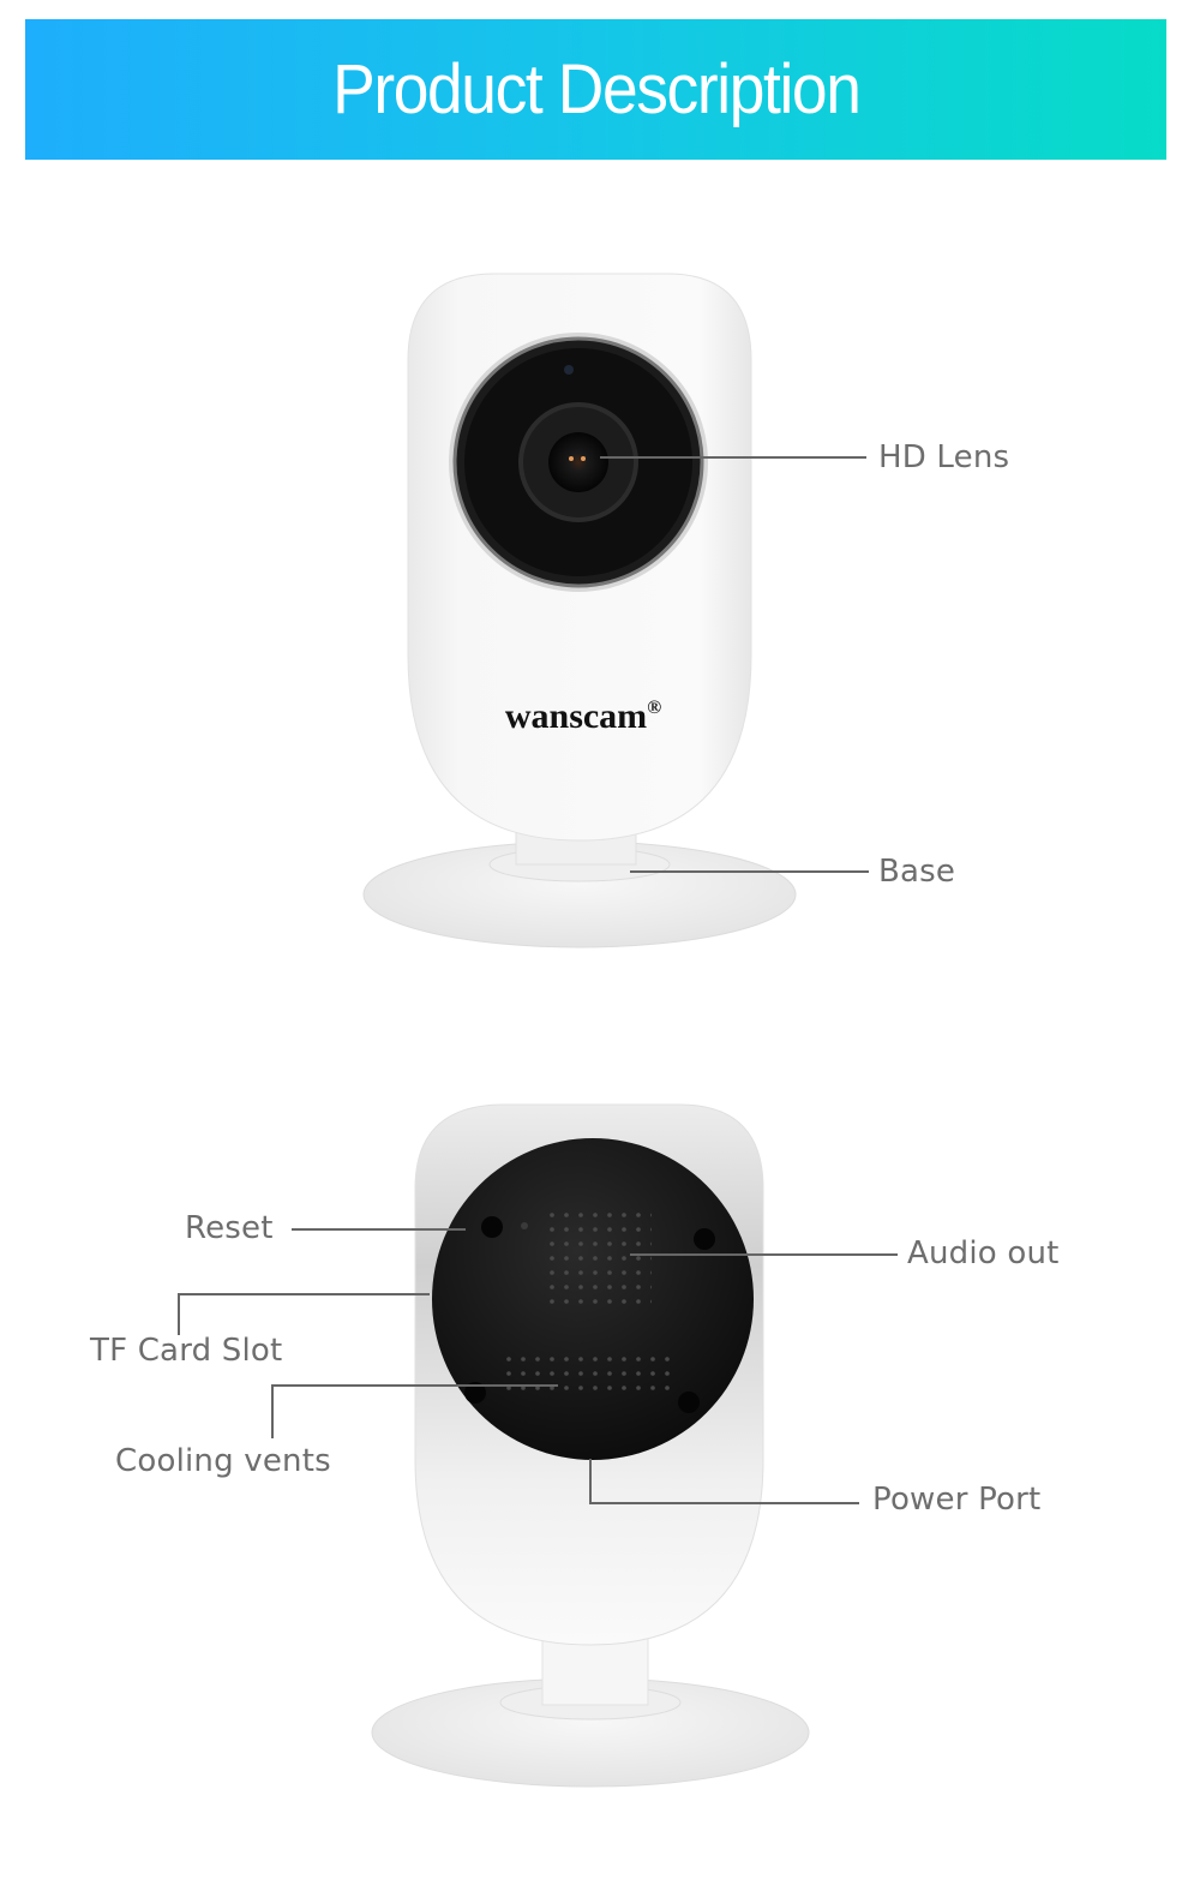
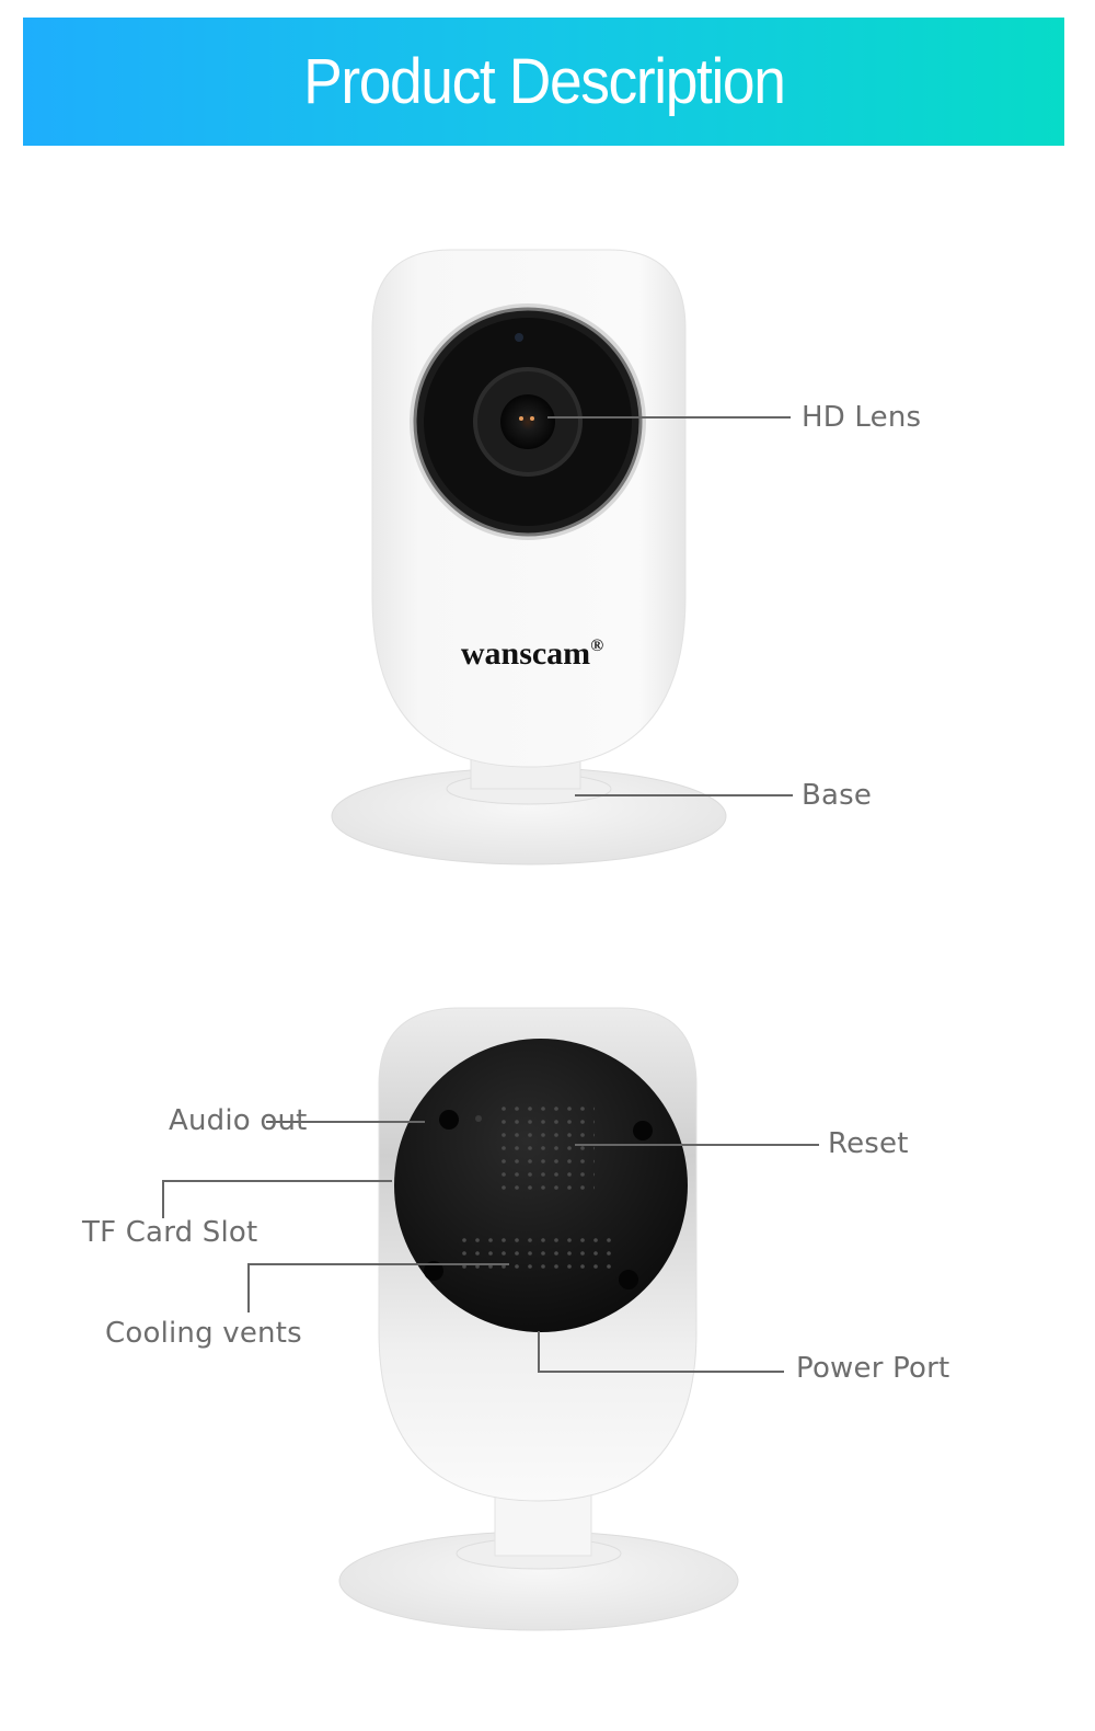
  Product Description
  wanscam®
  HD Lens
  Base
- Reset
+ Audio out
  TF Card Slot
  Cooling vents
- Audio out
+ Reset
  Power Port
